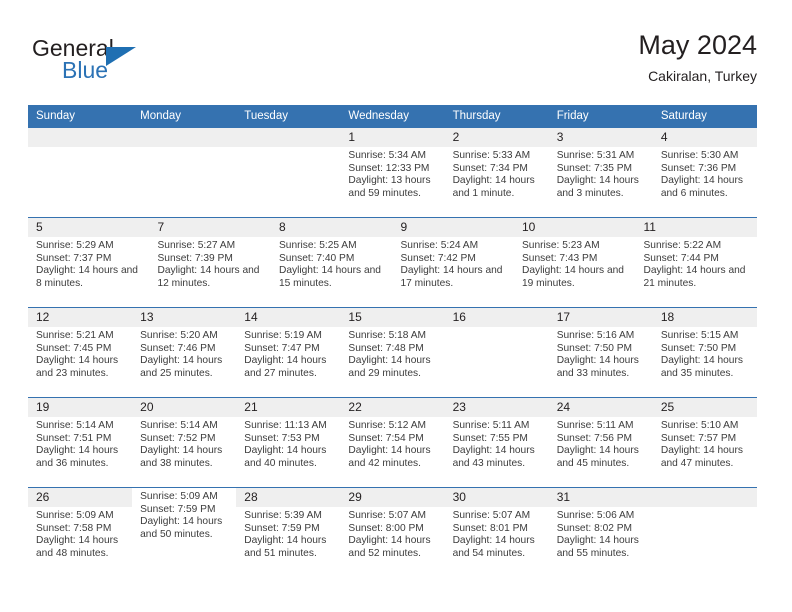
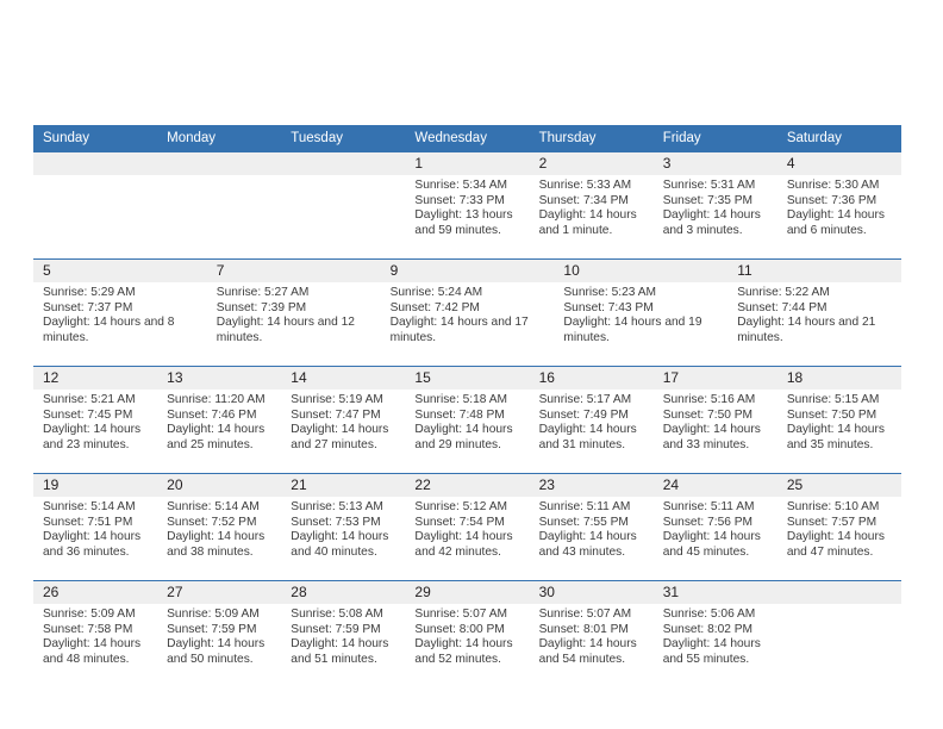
- General
- Blue
- May 2024
- Cakiralan, Turkey
  Sunday
  Monday
  Tuesday
  Wednesday
  Thursday
  Friday
  Saturday
  1
  Sunrise: 5:34 AM
- Sunset: 12:33 PM
+ Sunset: 7:33 PM
  Daylight: 13 hours and 59 minutes.
  2
  Sunrise: 5:33 AM
  Sunset: 7:34 PM
  Daylight: 14 hours and 1 minute.
  3
  Sunrise: 5:31 AM
  Sunset: 7:35 PM
  Daylight: 14 hours and 3 minutes.
  4
  Sunrise: 5:30 AM
  Sunset: 7:36 PM
  Daylight: 14 hours and 6 minutes.
  5
  Sunrise: 5:29 AM
  Sunset: 7:37 PM
  Daylight: 14 hours and 8 minutes.
  7
  Sunrise: 5:27 AM
  Sunset: 7:39 PM
  Daylight: 14 hours and 12 minutes.
- 8
- Sunrise: 5:25 AM
- Sunset: 7:40 PM
- Daylight: 14 hours and 15 minutes.
  9
  Sunrise: 5:24 AM
  Sunset: 7:42 PM
  Daylight: 14 hours and 17 minutes.
  10
  Sunrise: 5:23 AM
  Sunset: 7:43 PM
  Daylight: 14 hours and 19 minutes.
  11
  Sunrise: 5:22 AM
  Sunset: 7:44 PM
  Daylight: 14 hours and 21 minutes.
  12
  Sunrise: 5:21 AM
  Sunset: 7:45 PM
  Daylight: 14 hours and 23 minutes.
  13
- Sunrise: 5:20 AM
+ Sunrise: 11:20 AM
  Sunset: 7:46 PM
  Daylight: 14 hours and 25 minutes.
  14
  Sunrise: 5:19 AM
  Sunset: 7:47 PM
  Daylight: 14 hours and 27 minutes.
  15
  Sunrise: 5:18 AM
  Sunset: 7:48 PM
  Daylight: 14 hours and 29 minutes.
  16
+ Sunrise: 5:17 AM
+ Sunset: 7:49 PM
+ Daylight: 14 hours and 31 minutes.
  17
  Sunrise: 5:16 AM
  Sunset: 7:50 PM
  Daylight: 14 hours and 33 minutes.
  18
  Sunrise: 5:15 AM
  Sunset: 7:50 PM
  Daylight: 14 hours and 35 minutes.
  19
  Sunrise: 5:14 AM
  Sunset: 7:51 PM
  Daylight: 14 hours and 36 minutes.
  20
  Sunrise: 5:14 AM
  Sunset: 7:52 PM
  Daylight: 14 hours and 38 minutes.
  21
- Sunrise: 11:13 AM
+ Sunrise: 5:13 AM
  Sunset: 7:53 PM
  Daylight: 14 hours and 40 minutes.
  22
  Sunrise: 5:12 AM
  Sunset: 7:54 PM
  Daylight: 14 hours and 42 minutes.
  23
  Sunrise: 5:11 AM
  Sunset: 7:55 PM
  Daylight: 14 hours and 43 minutes.
  24
  Sunrise: 5:11 AM
  Sunset: 7:56 PM
  Daylight: 14 hours and 45 minutes.
  25
  Sunrise: 5:10 AM
  Sunset: 7:57 PM
  Daylight: 14 hours and 47 minutes.
  26
  Sunrise: 5:09 AM
  Sunset: 7:58 PM
  Daylight: 14 hours and 48 minutes.
+ 27
  Sunrise: 5:09 AM
  Sunset: 7:59 PM
  Daylight: 14 hours and 50 minutes.
  28
- Sunrise: 5:39 AM
+ Sunrise: 5:08 AM
  Sunset: 7:59 PM
  Daylight: 14 hours and 51 minutes.
  29
  Sunrise: 5:07 AM
  Sunset: 8:00 PM
  Daylight: 14 hours and 52 minutes.
  30
  Sunrise: 5:07 AM
  Sunset: 8:01 PM
  Daylight: 14 hours and 54 minutes.
  31
  Sunrise: 5:06 AM
  Sunset: 8:02 PM
  Daylight: 14 hours and 55 minutes.
